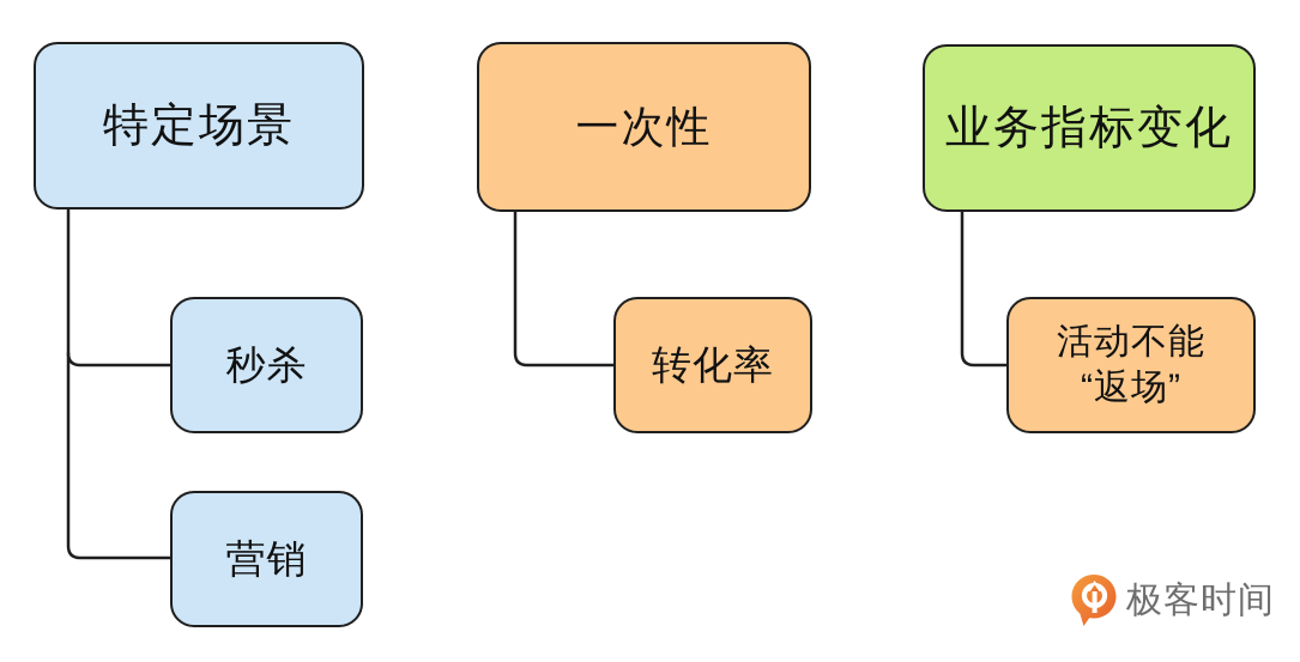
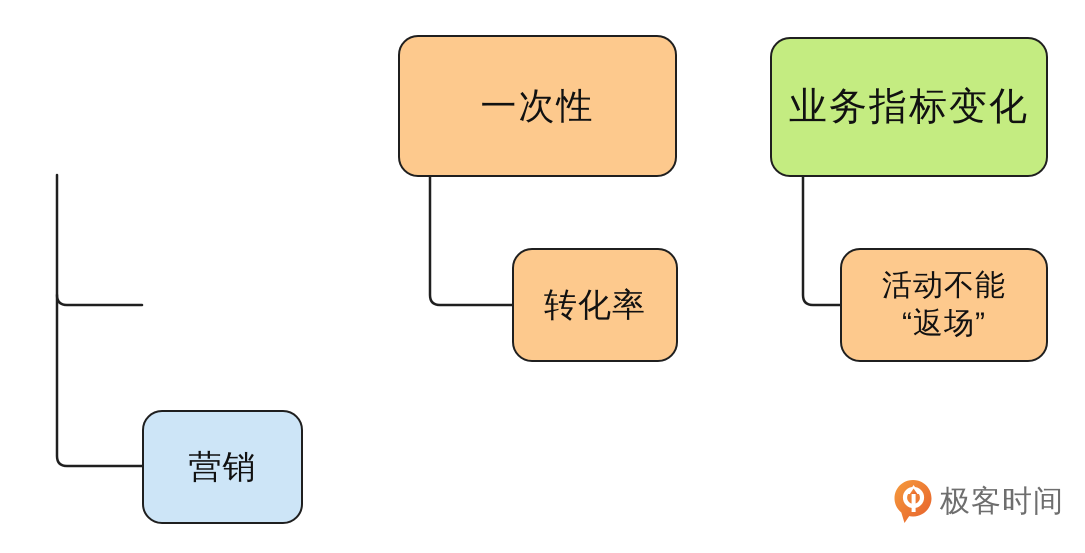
- 特定场景
- 秒杀
  营销
  一次性
  转化率
  业务指标变化
  活动不能
  “返场”
  极客时间
